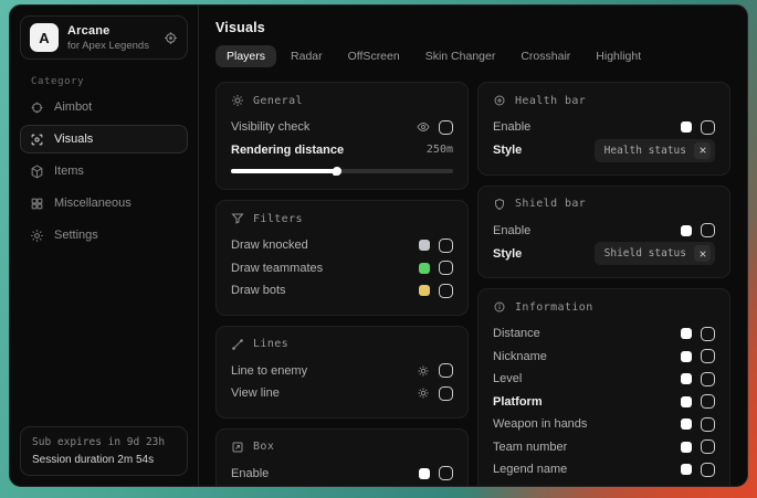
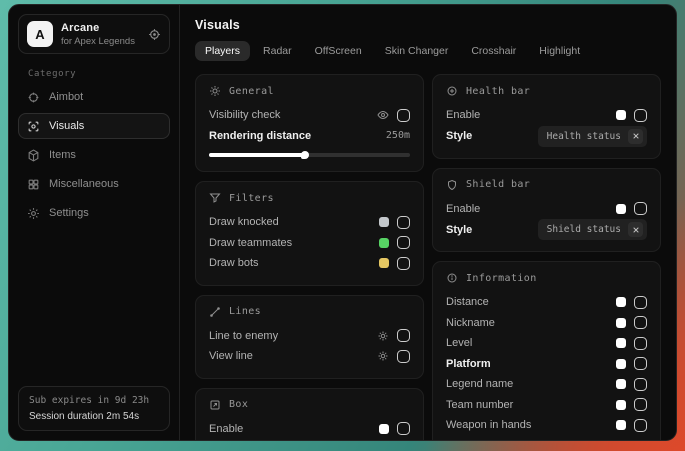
  A
  Arcane
  for Apex Legends
  Category
  Aimbot
  Visuals
  Items
  Miscellaneous
  Settings
  Sub expires in 9d 23h
  Session duration 2m 54s
  Visuals
  Players
  Radar
  OffScreen
  Skin Changer
  Crosshair
  Highlight
  General
  Visibility check
  Rendering distance
  250m
  Filters
  Draw knocked
  Draw teammates
  Draw bots
  Lines
  Line to enemy
  View line
  Box
  Enable
  Health bar
  Enable
  Style
  Health status
  Shield bar
  Enable
  Style
  Shield status
  Information
  Distance
  Nickname
  Level
  Platform
- Weapon in hands
+ Legend name
  Team number
- Legend name
+ Weapon in hands
